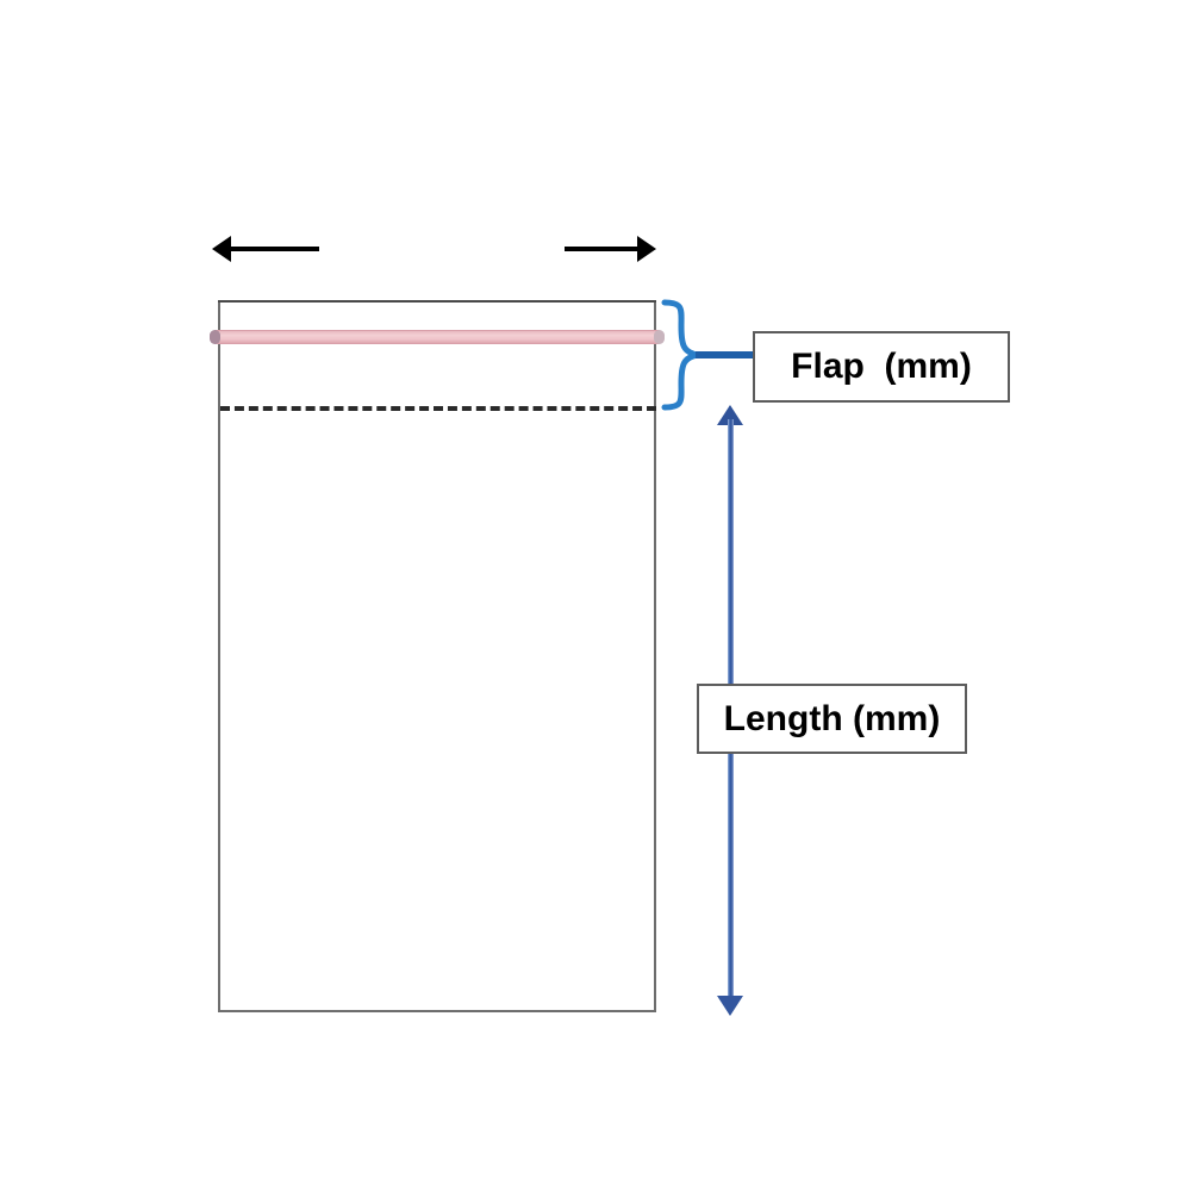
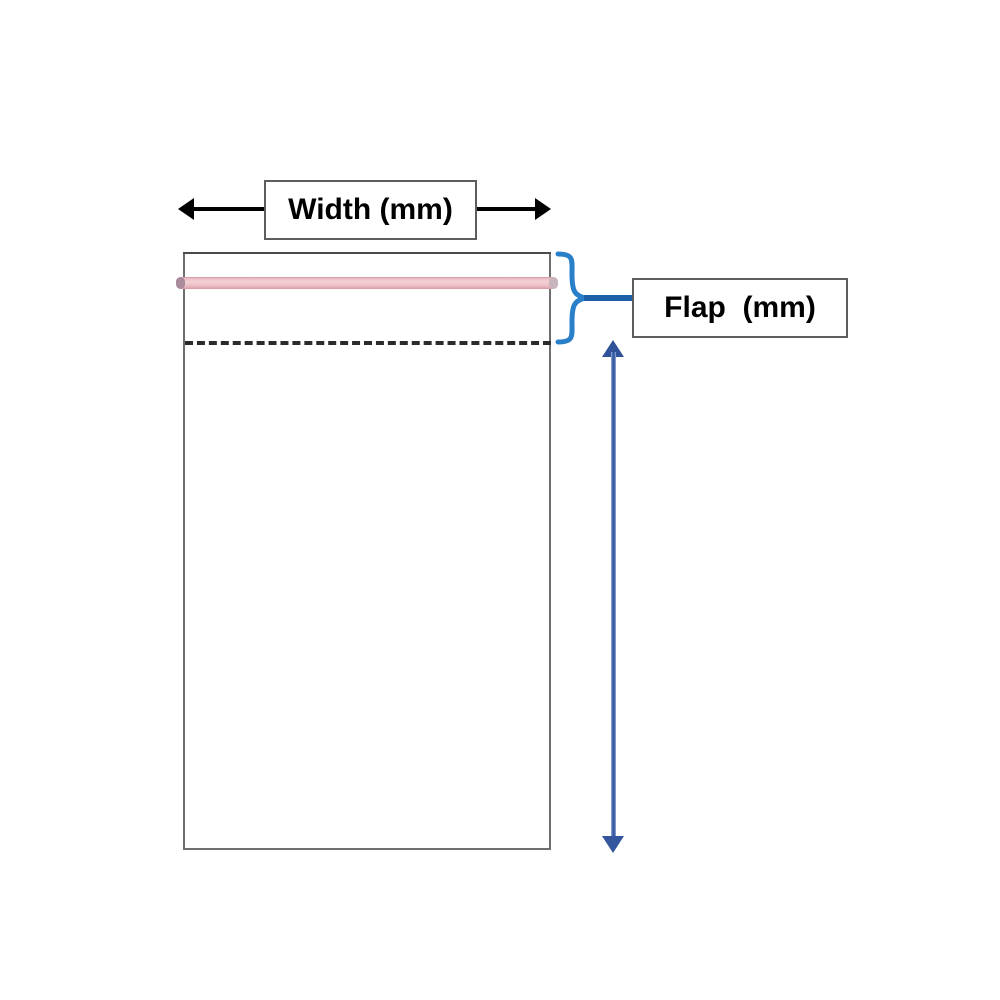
+ Width (mm)
  Flap (mm)
- Length (mm)
